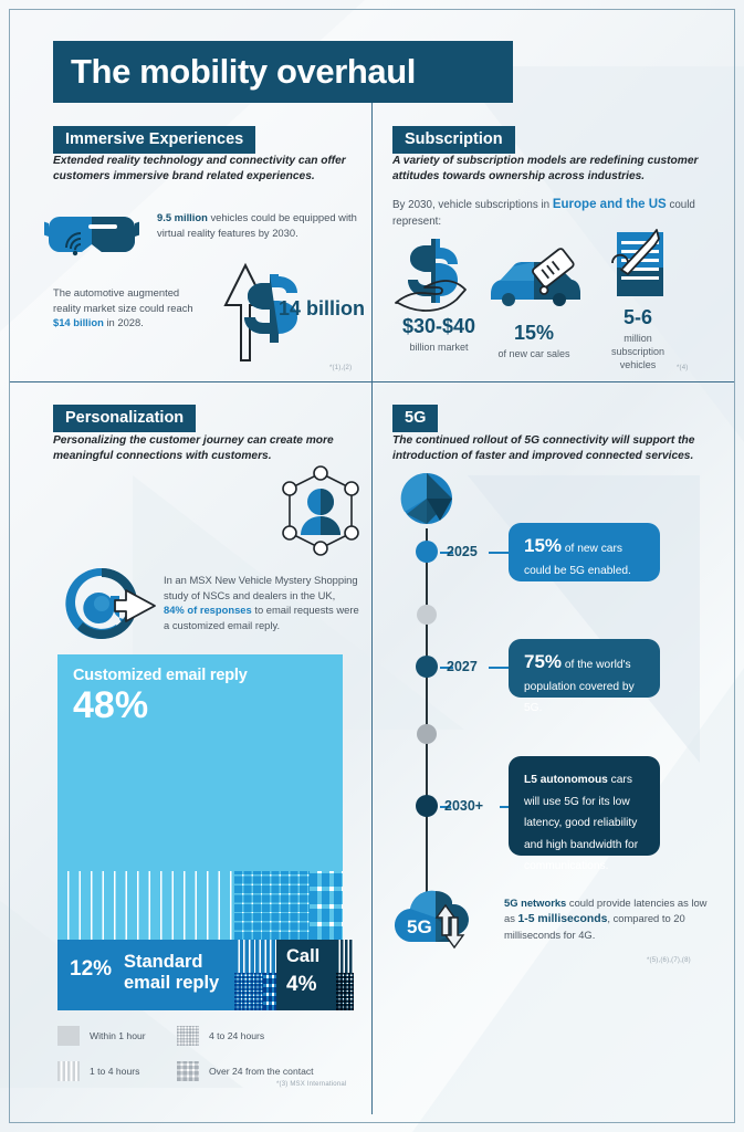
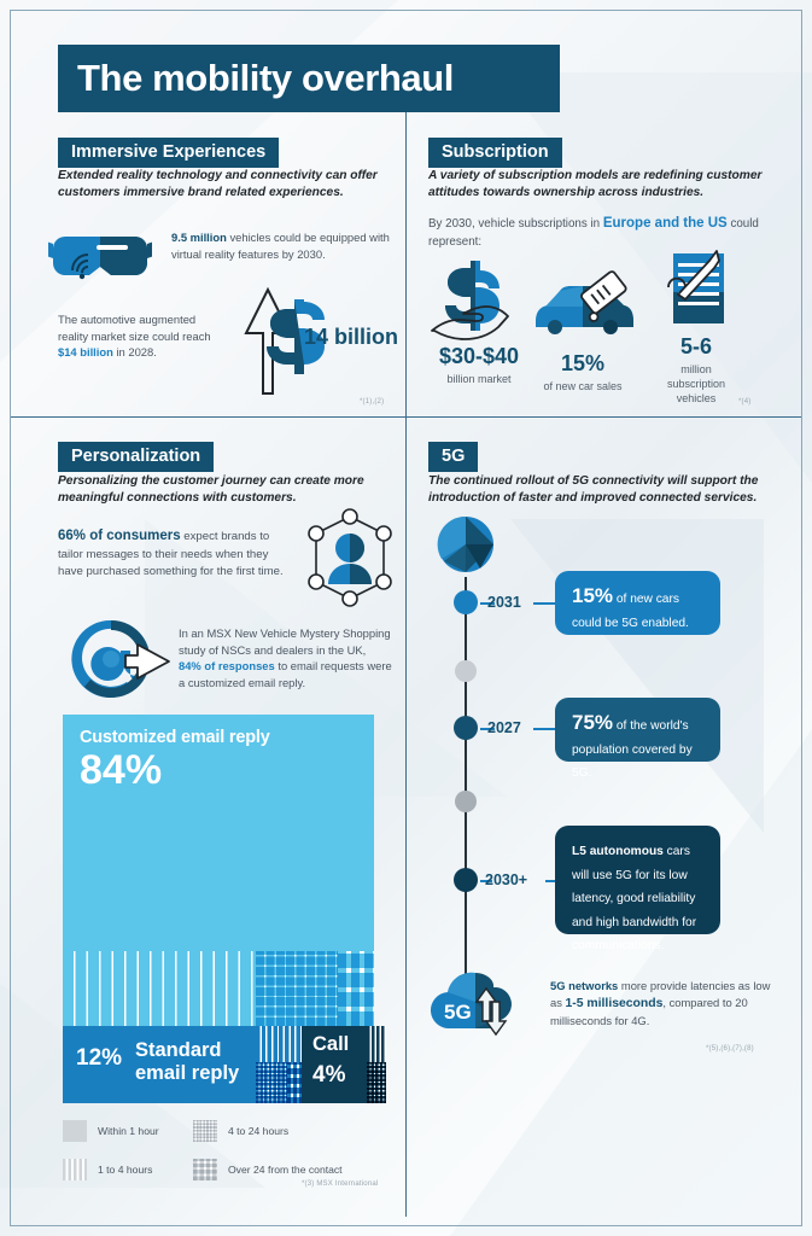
  The mobility overhaul
  Immersive Experiences
  Extended reality technology and connectivity can offer customers immersive brand related experiences.
  9.5 million vehicles could be equipped with virtual reality features by 2030.
  The automotive augmented
  reality market size could reach
  $14 billion in 2028.
  14 billion
  Subscription
  A variety of subscription models are redefining customer attitudes towards ownership across industries.
  By 2030, vehicle subscriptions in Europe and the US could represent:
  $30-$40
  billion market
  15%
  of new car sales
  5-6
  million
  subscription
  vehicles
  Personalization
  Personalizing the customer journey can create more meaningful connections with customers.
+ 66% of consumers expect brands to tailor messages to their needs when they have purchased something for the first time.
  In an MSX New Vehicle Mystery Shopping
  study of NSCs and dealers in the UK,
  84% of responses to email requests were a customized email reply.
  Customized email reply
- 48%
+ 84%
  12%
  Standard email reply
  Call
  4%
  Within 1 hour
  1 to 4 hours
  4 to 24 hours
  Over 24 from the contact
  5G
  The continued rollout of 5G connectivity will support the introduction of faster and improved connected services.
- 2025
+ 2031
  2027
  2030+
  15% of new cars could be 5G enabled.
  75% of the world's population covered by
  L5 autonomous cars will use 5G for its low latency, good reliability and high bandwidth for
  5G
- 5G networks could provide latencies as low as 1-5 milliseconds, compared to 20 milliseconds for 4G.
+ 5G networks more provide latencies as low as 1-5 milliseconds, compared to 20 milliseconds for 4G.
